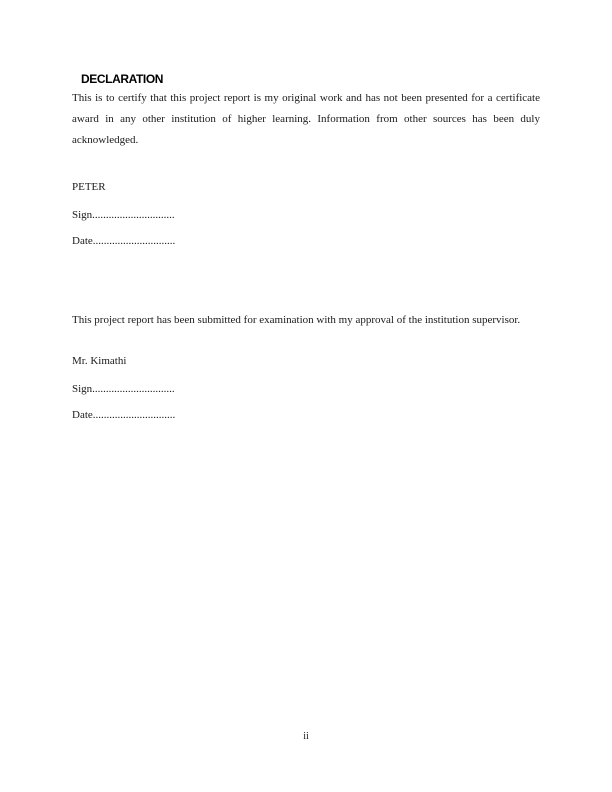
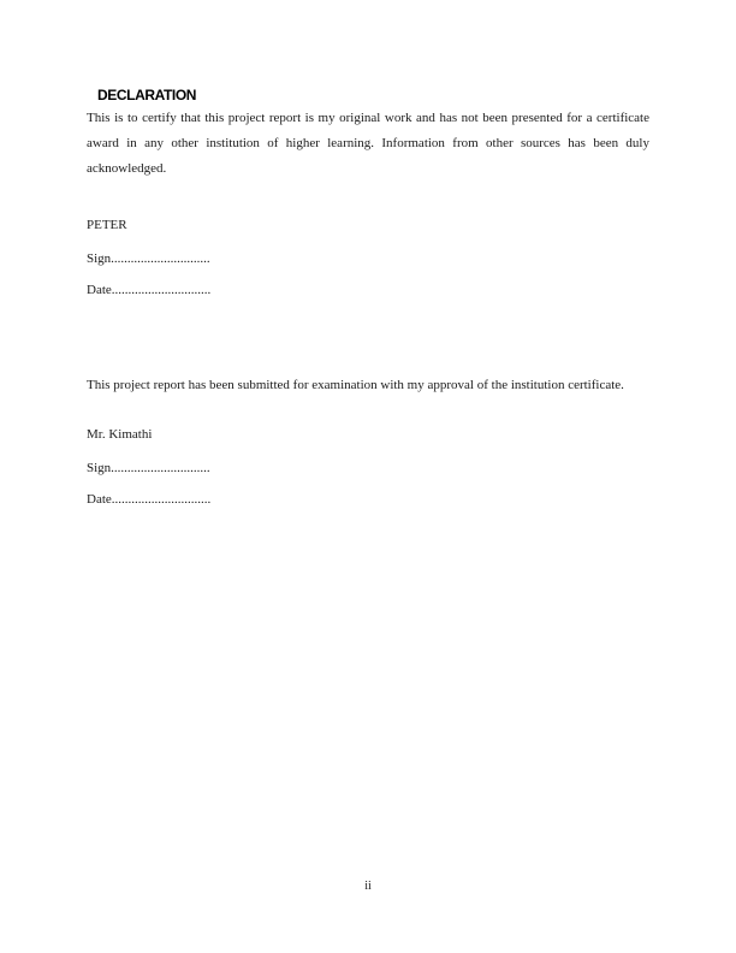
  DECLARATION
  This is to certify that this project report is my original work and has not been presented for a certificate award in any other institution of higher learning. Information from other sources has been duly acknowledged.
  PETER
  Sign..............................
  Date..............................
- This project report has been submitted for examination with my approval of the institution supervisor.
+ This project report has been submitted for examination with my approval of the institution certificate.
  Mr. Kimathi
  Sign..............................
  Date..............................
  ii
